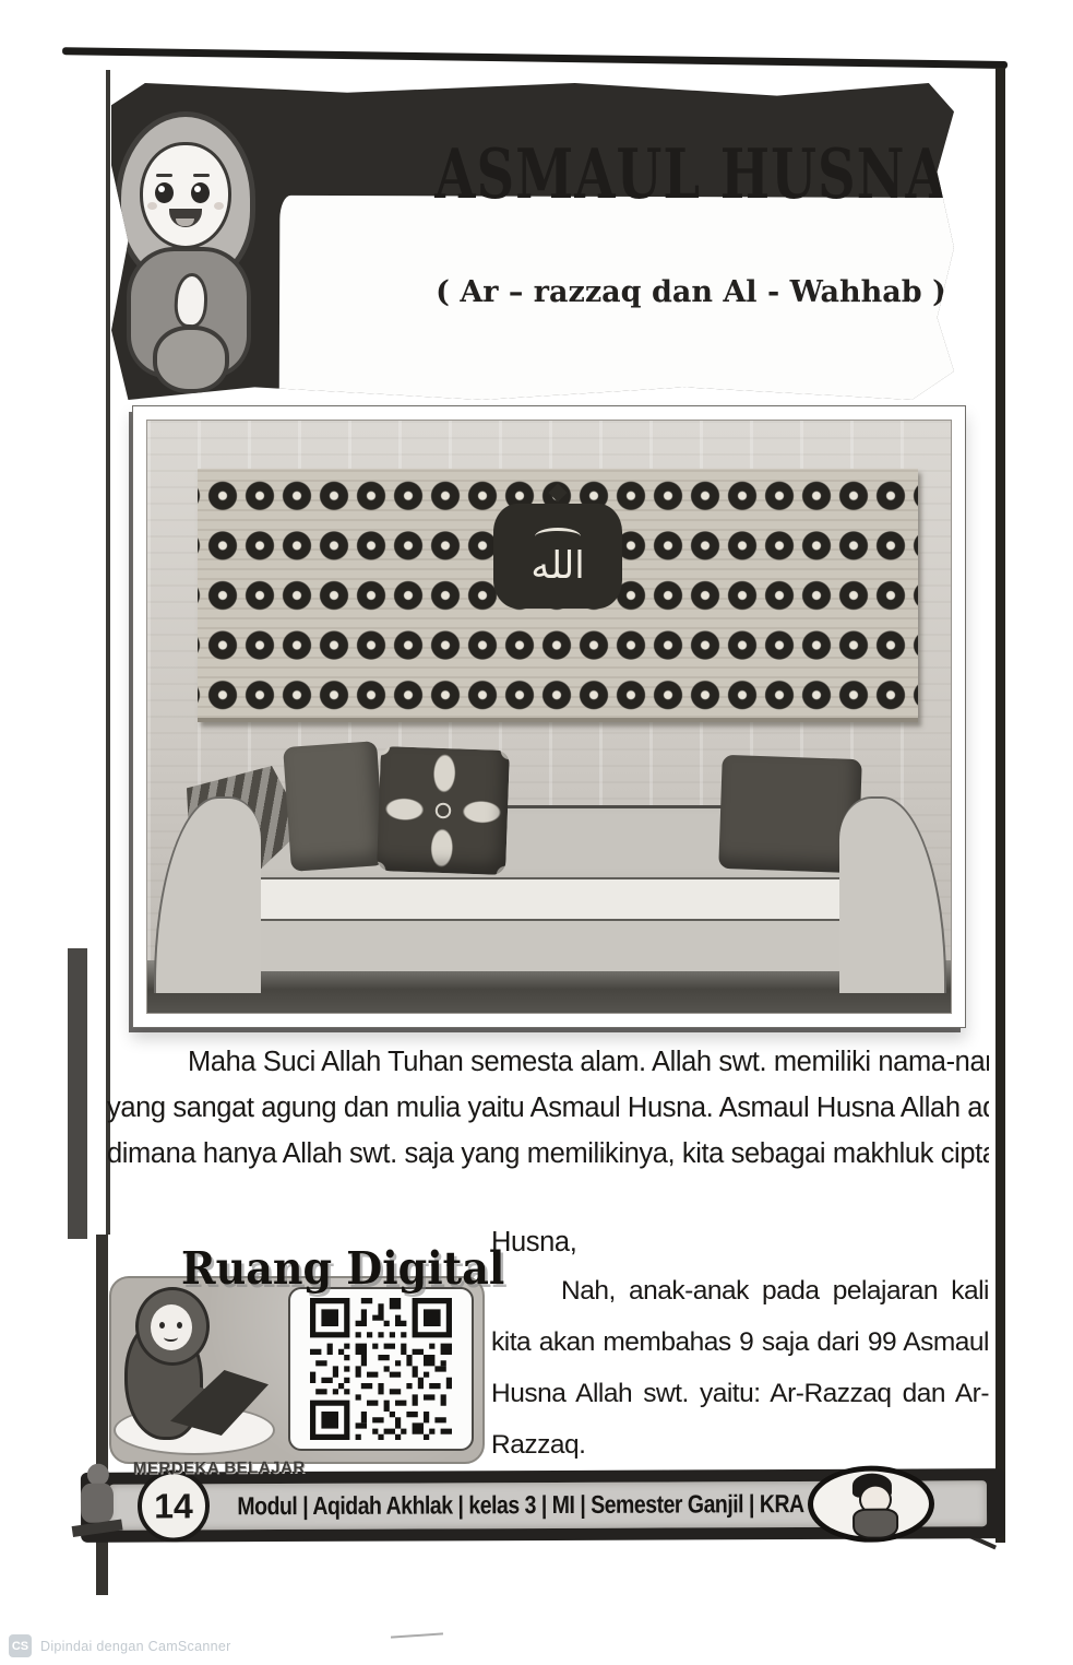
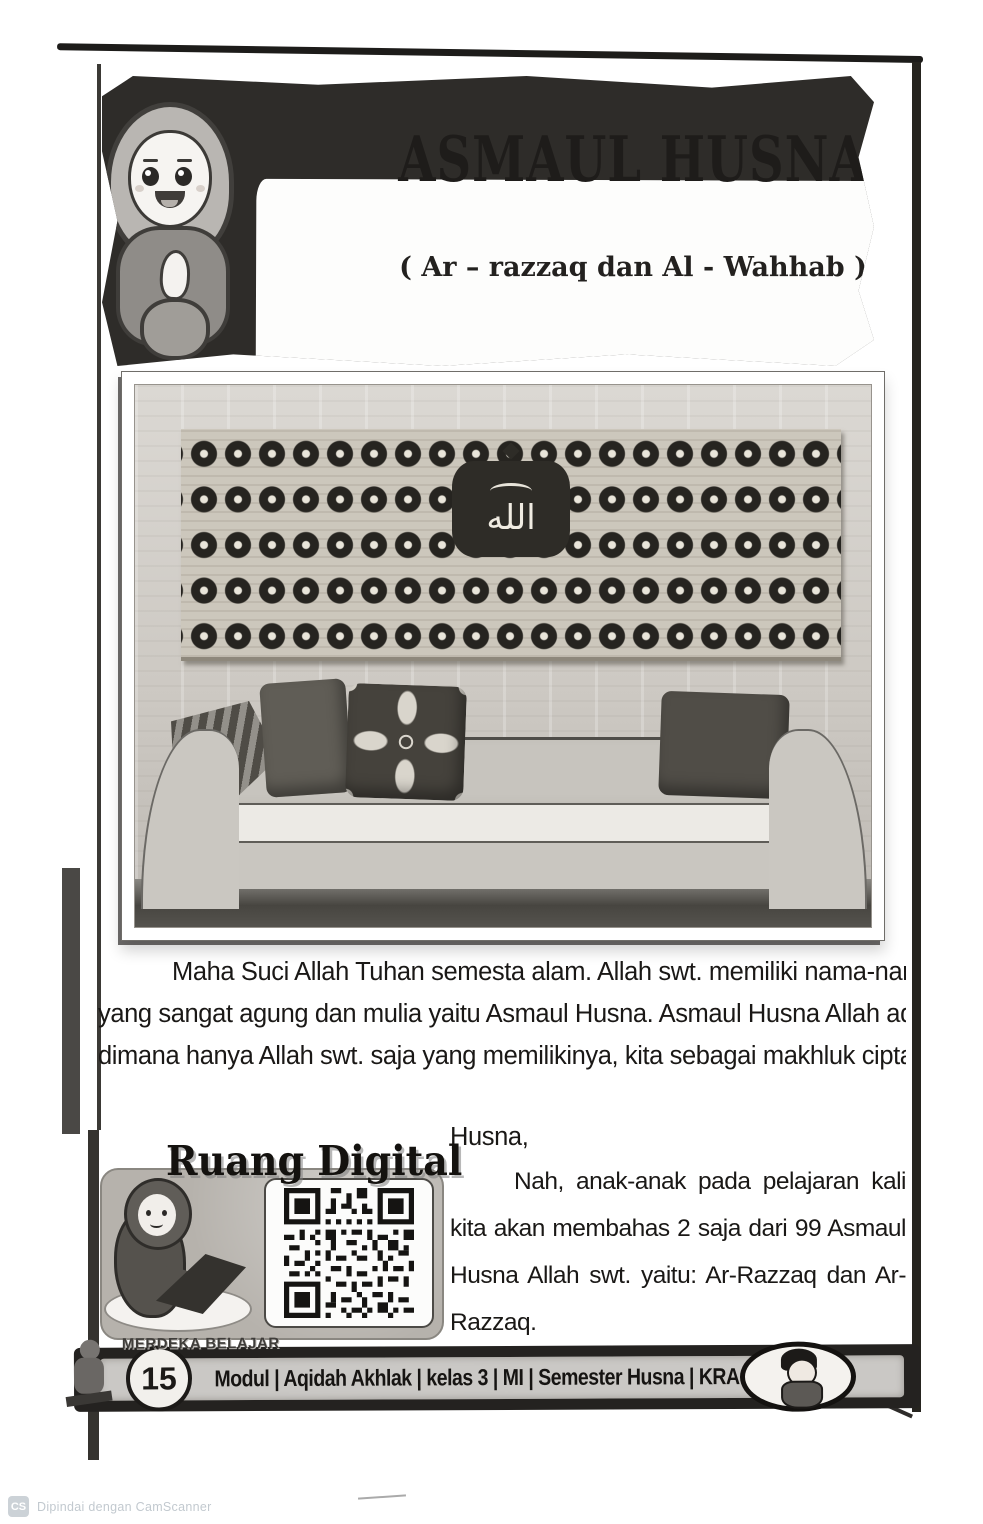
  ASMAUL HUSNA
  ( Ar – razzaq dan Al - Wahhab )
  الله
  Maha Suci Allah Tuhan semesta alam. Allah swt. memiliki nama-na
  yang sangat agung dan mulia yaitu Asmaul Husna. Asmaul Husna Allah a
  dimana hanya Allah swt. saja yang memilikinya, kita sebagai makhluk cipt
  Ruang Digital
  Husna,
  Nah, anak-anak pada pelajaran kali
- kita akan membahas 9 saja dari 99 Asmaul
+ kita akan membahas 2 saja dari 99 Asmaul
  Husna Allah swt. yaitu: Ar-Razzaq dan Ar-
  Razzaq.
  MERDEKA BELAJAR
- 14
+ 15
- Modul | Aqidah Akhlak | kelas 3 | MI | Semester Ganjil | KRA
+ Modul | Aqidah Akhlak | kelas 3 | MI | Semester Husna | KRA
  CS
  Dipindai dengan CamScanner
